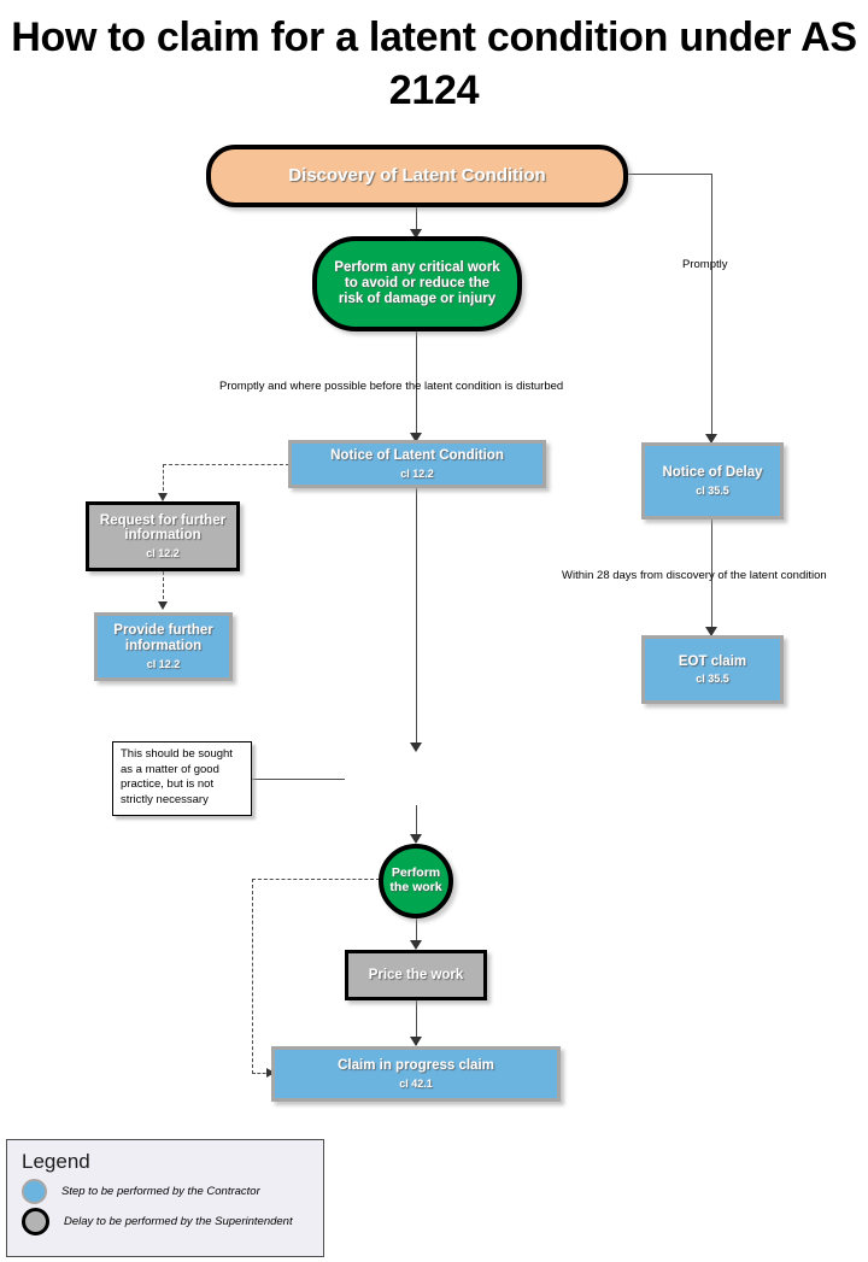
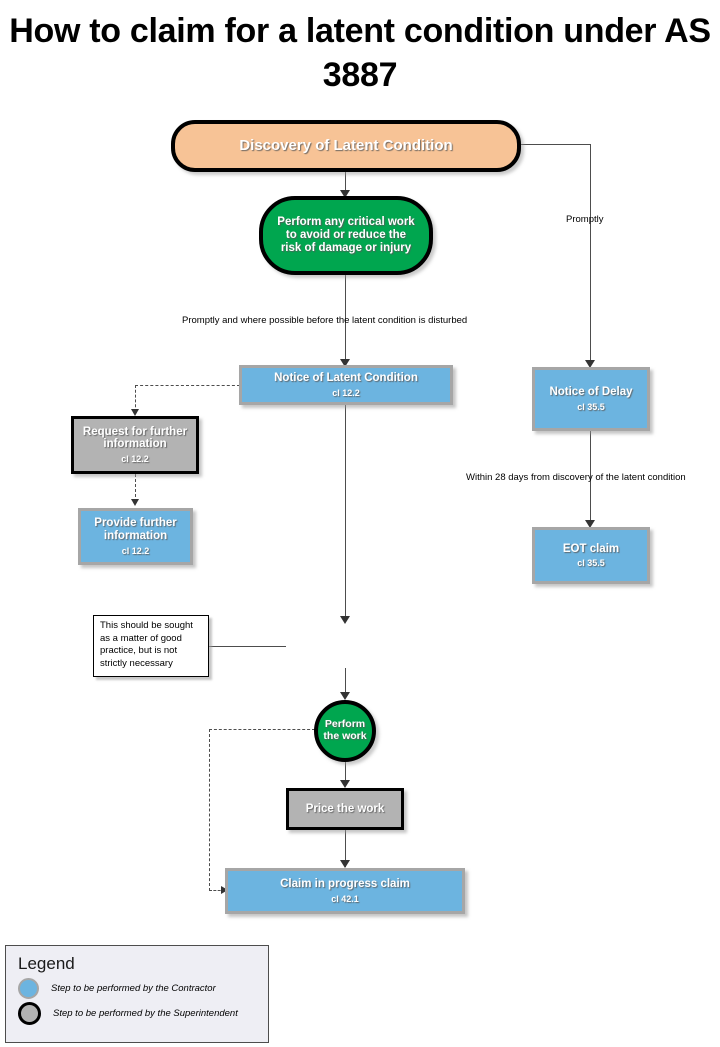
- How to claim for a latent condition under AS 2124
+ How to claim for a latent condition under AS 3887
  Promptly
  Promptly and where possible before the latent condition is disturbed
  Within 28 days from discovery of the latent condition
  Discovery of Latent Condition
  Perform any critical work to avoid or reduce the risk of damage or injury
  Notice of Latent Condition
  cl 12.2
  Request for further information
  cl 12.2
  Provide further information
  cl 12.2
  Notice of Delay
  cl 35.5
  EOT claim
  cl 35.5
  Perform the work
  Price the work
  Claim in progress claim
  cl 42.1
  This should be sought as a matter of good practice, but is not strictly necessary
  Legend
  Step to be performed by the Contractor
- Delay to be performed by the Superintendent
+ Step to be performed by the Superintendent
